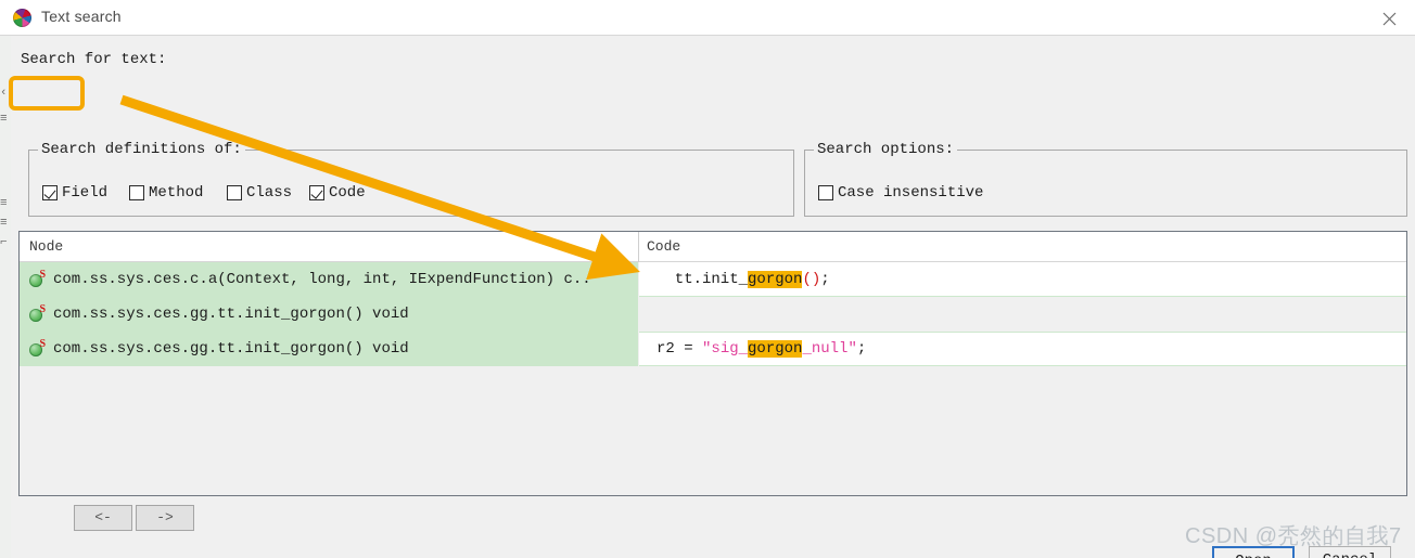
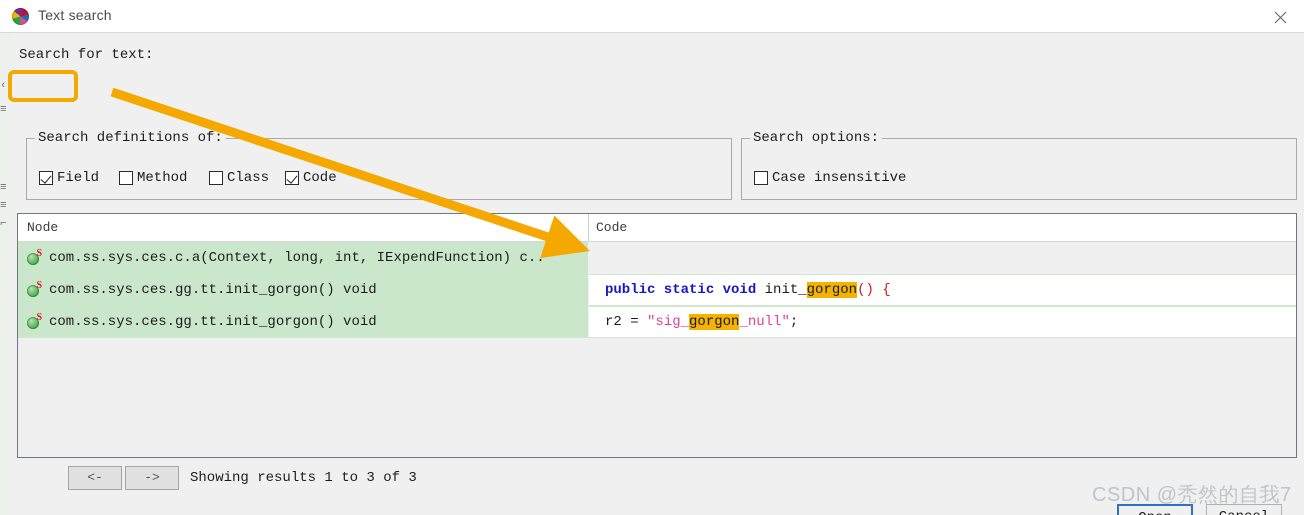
  ‹
  ≡
  ≡
  ≡
  ⌐
  Text search
  Search for text:
  Search definitions of:
  Field
  Method
  Class
  Code
  Search options:
  Case insensitive
  Node
  Code
  S
  com.ss.sys.ces.c.a(Context, long, int, IExpendFunction) c..
- tt.init_gorgon();
  S
  com.ss.sys.ces.gg.tt.init_gorgon() void
+ public static void init_gorgon() {
  S
  com.ss.sys.ces.gg.tt.init_gorgon() void
  r2 = "sig_gorgon_null";
  <-
  ->
+ Showing results 1 to 3 of 3
  CSDN @秃然的自我7
